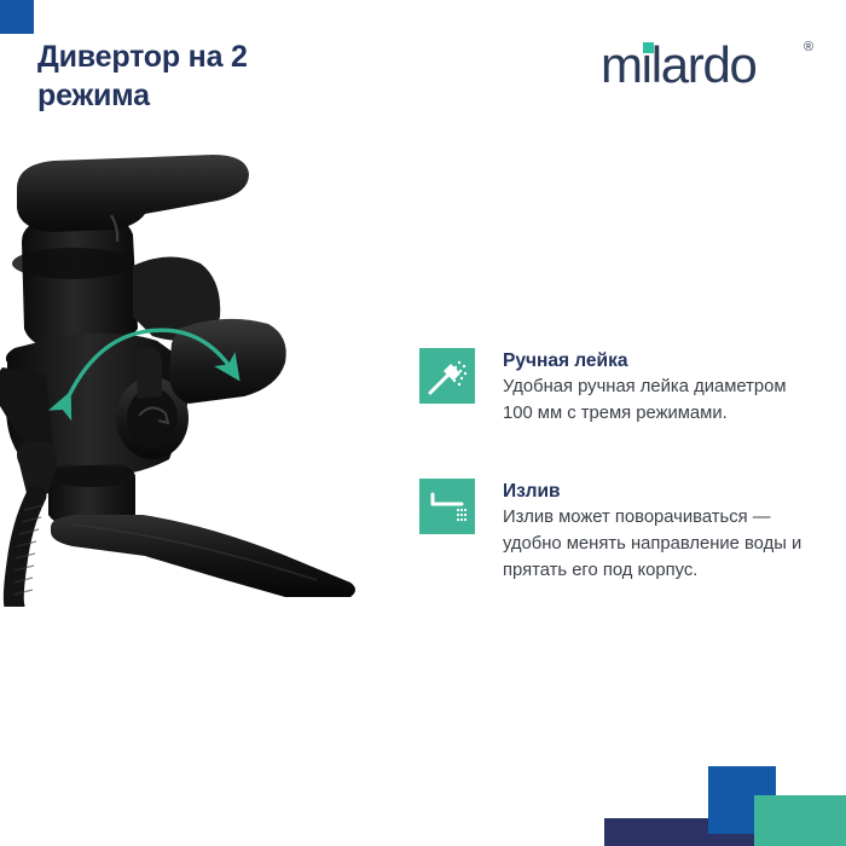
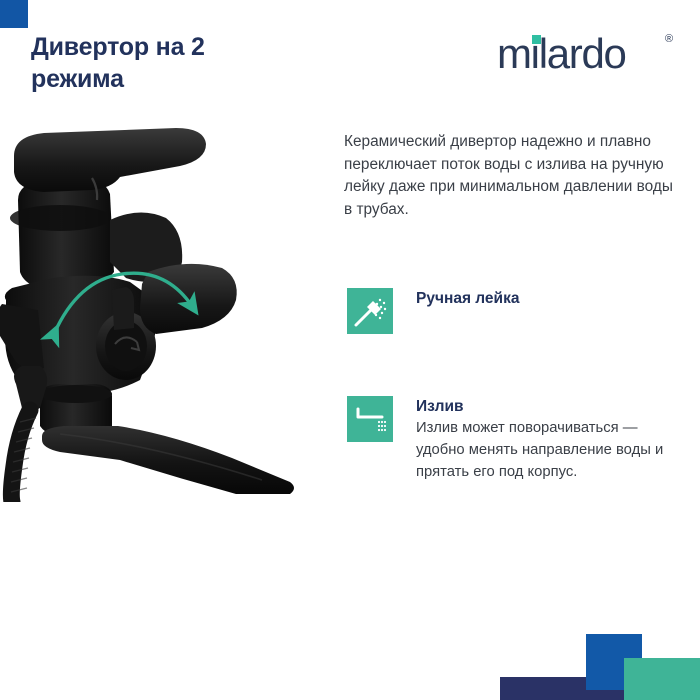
  Дивертор на 2 режима
  milardo
  ®
+ Керамический дивертор надежно и плавно переключает поток воды с излива на ручную лейку даже при минимальном давлении воды в трубах.
  Ручная лейка
- Удобная ручная лейка диаметром 100 мм с тремя режимами.
  Излив
  Излив может поворачиваться — удобно менять направление воды и прятать его под корпус.
